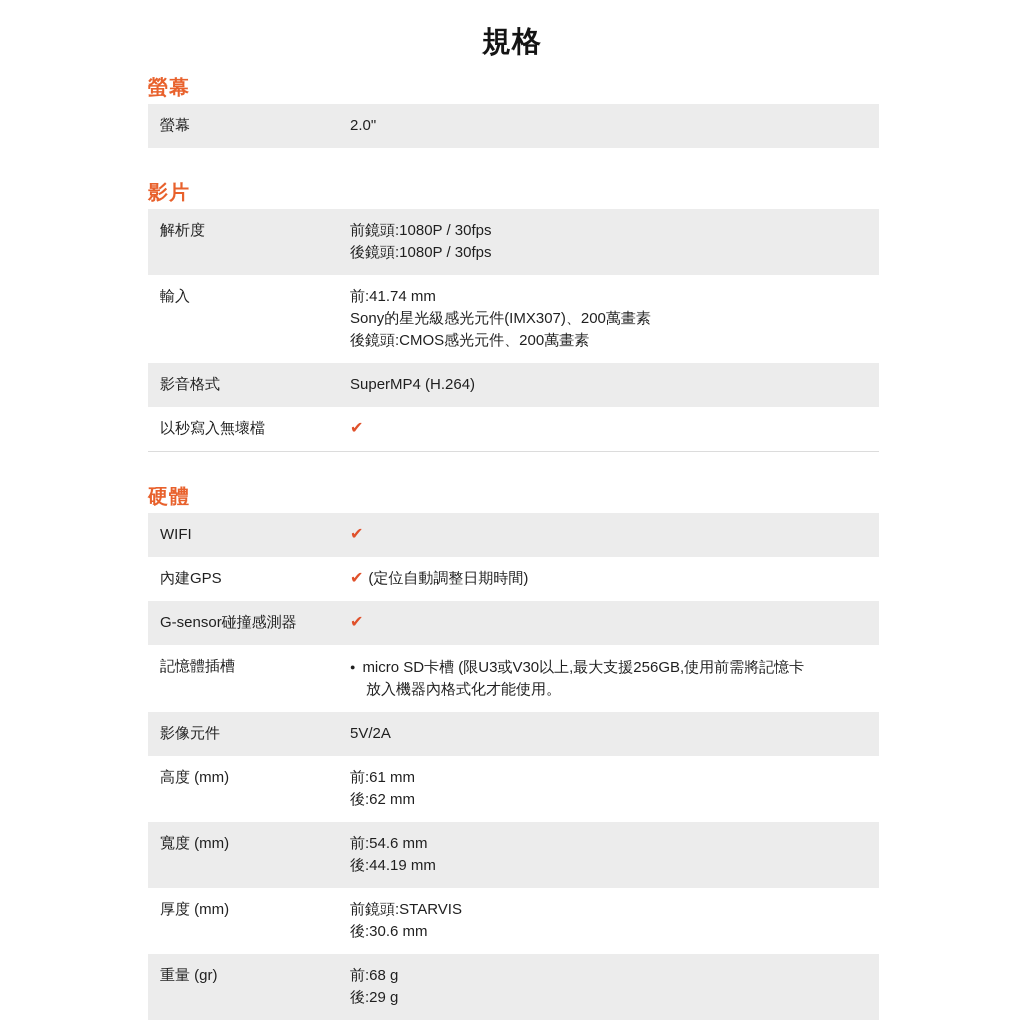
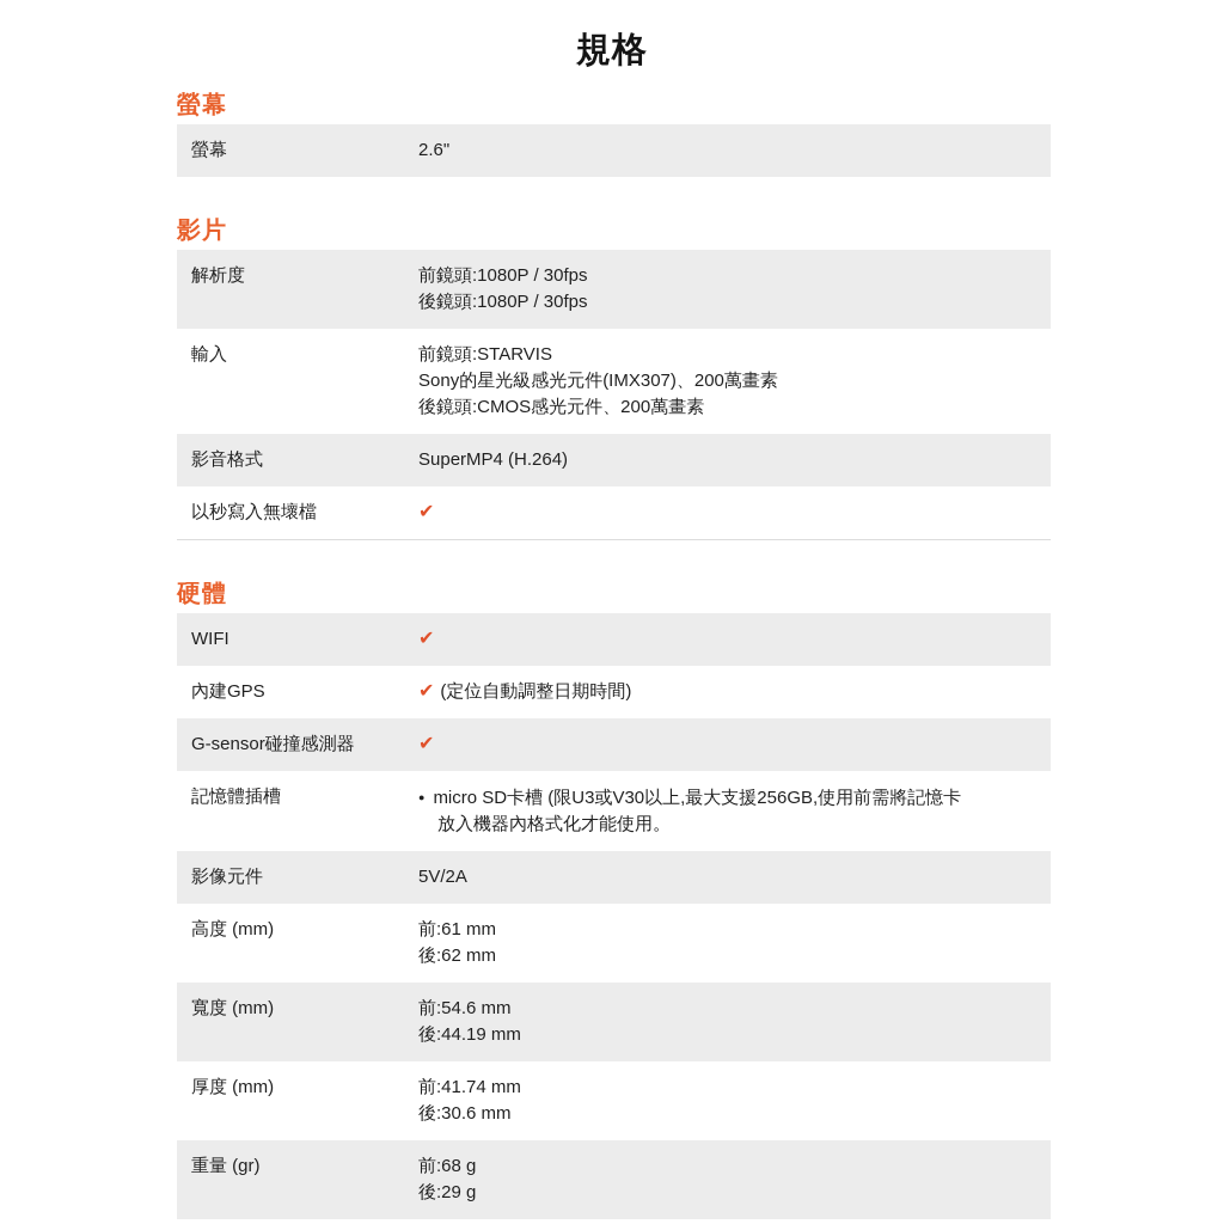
  規格
  螢幕
  螢幕
- 2.0"
+ 2.6"
  影片
  解析度
  前鏡頭:1080P / 30fps
  後鏡頭:1080P / 30fps
  輸入
- 前:41.74 mm
+ 前鏡頭:STARVIS
  Sony的星光級感光元件(IMX307)、200萬畫素
  後鏡頭:CMOS感光元件、200萬畫素
  影音格式
  SuperMP4 (H.264)
  以秒寫入無壞檔
  ✔
  硬體
  WIFI
  ✔
  內建GPS
  ✔ (定位自動調整日期時間)
  G-sensor碰撞感測器
  ✔
  記憶體插槽
  ● micro SD卡槽 (限U3或V30以上,最大支援256GB,使用前需將記憶卡
  放入機器內格式化才能使用。
  影像元件
  5V/2A
  高度 (mm)
  前:61 mm
  後:62 mm
  寬度 (mm)
  前:54.6 mm
  後:44.19 mm
  厚度 (mm)
- 前鏡頭:STARVIS
+ 前:41.74 mm
  後:30.6 mm
  重量 (gr)
  前:68 g
  後:29 g
